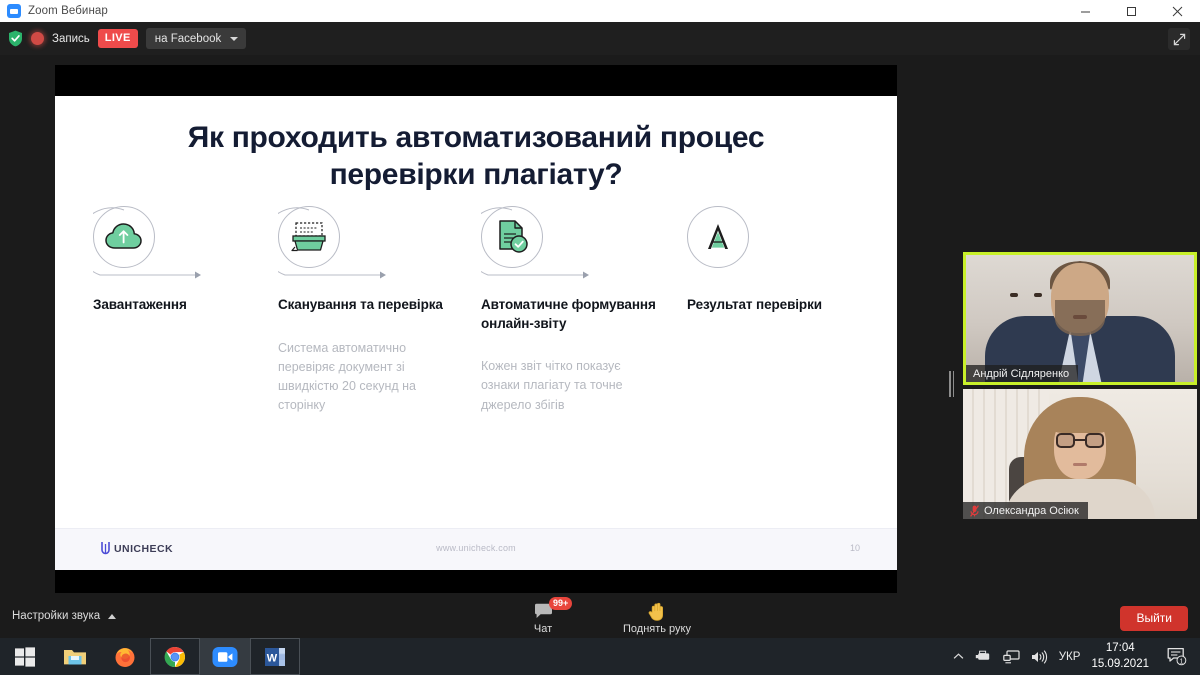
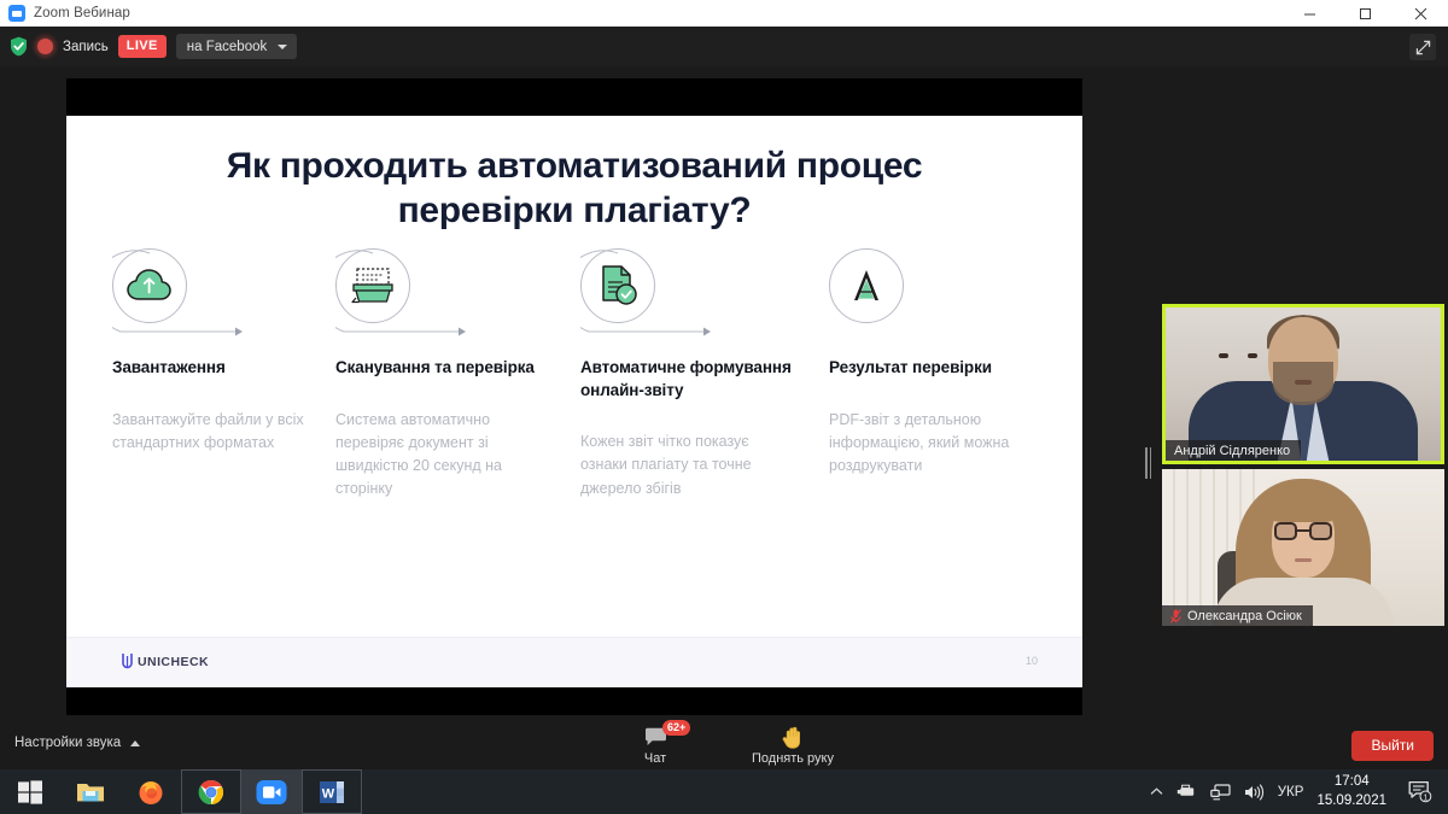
  Zoom Вебинар
  Запись
  LIVE
  на Facebook
  Як проходить автоматизований процес перевірки плагіату?
  Завантаження
+ Завантажуйте файли у всіх стандартних форматах
  Сканування та перевірка
  Система автоматично перевіряє документ зі швидкістю 20 секунд на сторінку
  Автоматичне формування онлайн-звіту
  Кожен звіт чітко показує ознаки плагіату та точне джерело збігів
  Результат перевірки
+ PDF-звіт з детальною інформацією, який можна роздрукувати
  UNICHECK
- www.unicheck.com
  10
  Андрій Сідляренко
  Олександра Осіюк
  Настройки звука
- 99+
+ 62+
  Чат
  Поднять руку
  Выйти
  W
  УКР
  17:04
  15.09.2021
